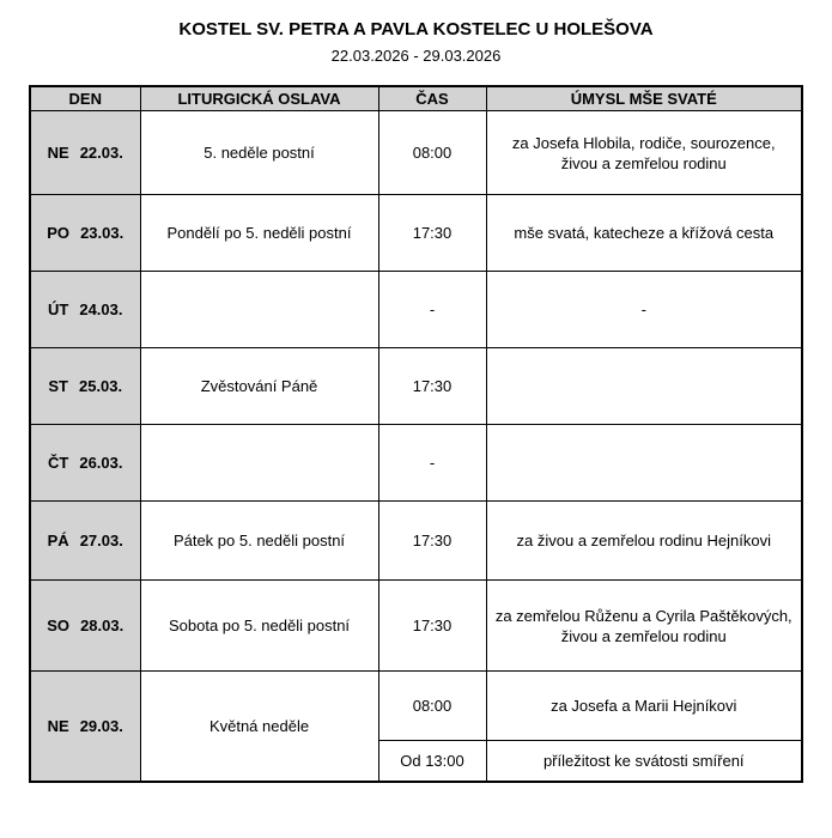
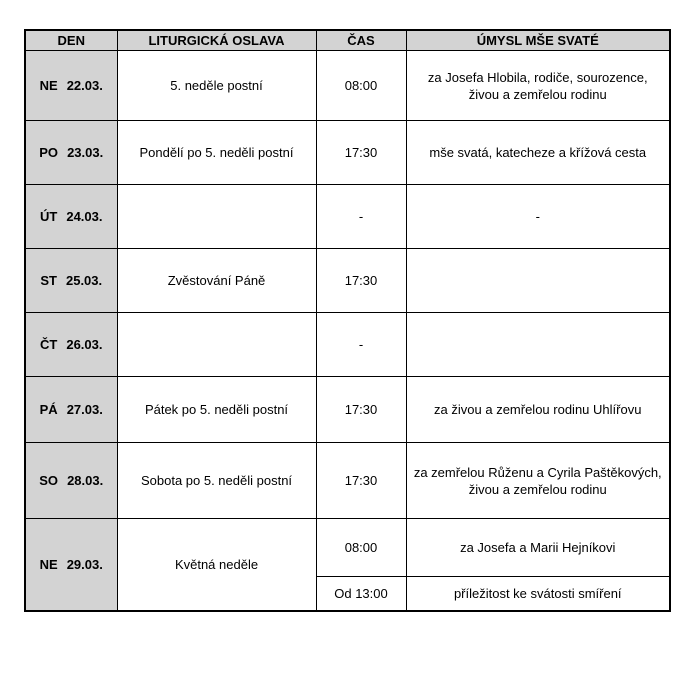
- KOSTEL SV. PETRA A PAVLA KOSTELEC U HOLEŠOVA
- 22.03.2026 - 29.03.2026
  DEN	LITURGICKÁ OSLAVA	ČAS	ÚMYSL MŠE SVATÉ
  NE 22.03.	5. neděle postní	08:00	za Josefa Hlobila, rodiče, sourozence, živou a zemřelou rodinu
  PO 23.03.	Pondělí po 5. neděli postní	17:30	mše svatá, katecheze a křížová cesta
  ÚT 24.03.		-	-
  ST 25.03.	Zvěstování Páně	17:30
  ČT 26.03.		-
- PÁ 27.03.	Pátek po 5. neděli postní	17:30	za živou a zemřelou rodinu Hejníkovi
+ PÁ 27.03.	Pátek po 5. neděli postní	17:30	za živou a zemřelou rodinu Uhlířovu
  SO 28.03.	Sobota po 5. neděli postní	17:30	za zemřelou Růženu a Cyrila Paštěkových, živou a zemřelou rodinu
  NE 29.03.	Květná neděle	08:00	za Josefa a Marii Hejníkovi
  Od 13:00	příležitost ke svátosti smíření
